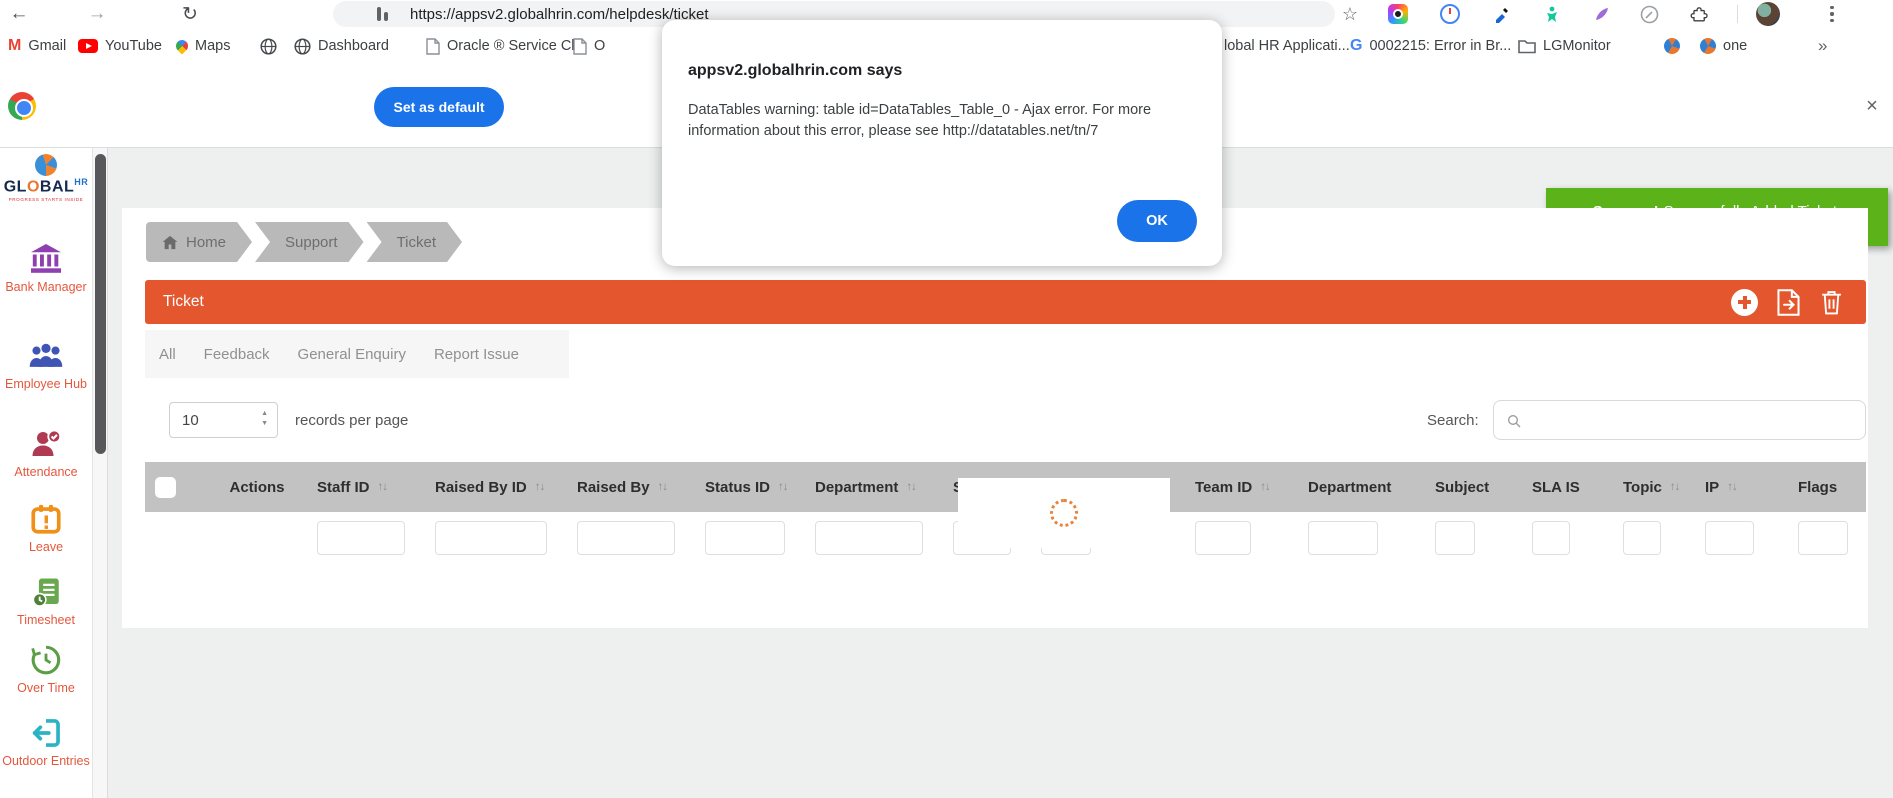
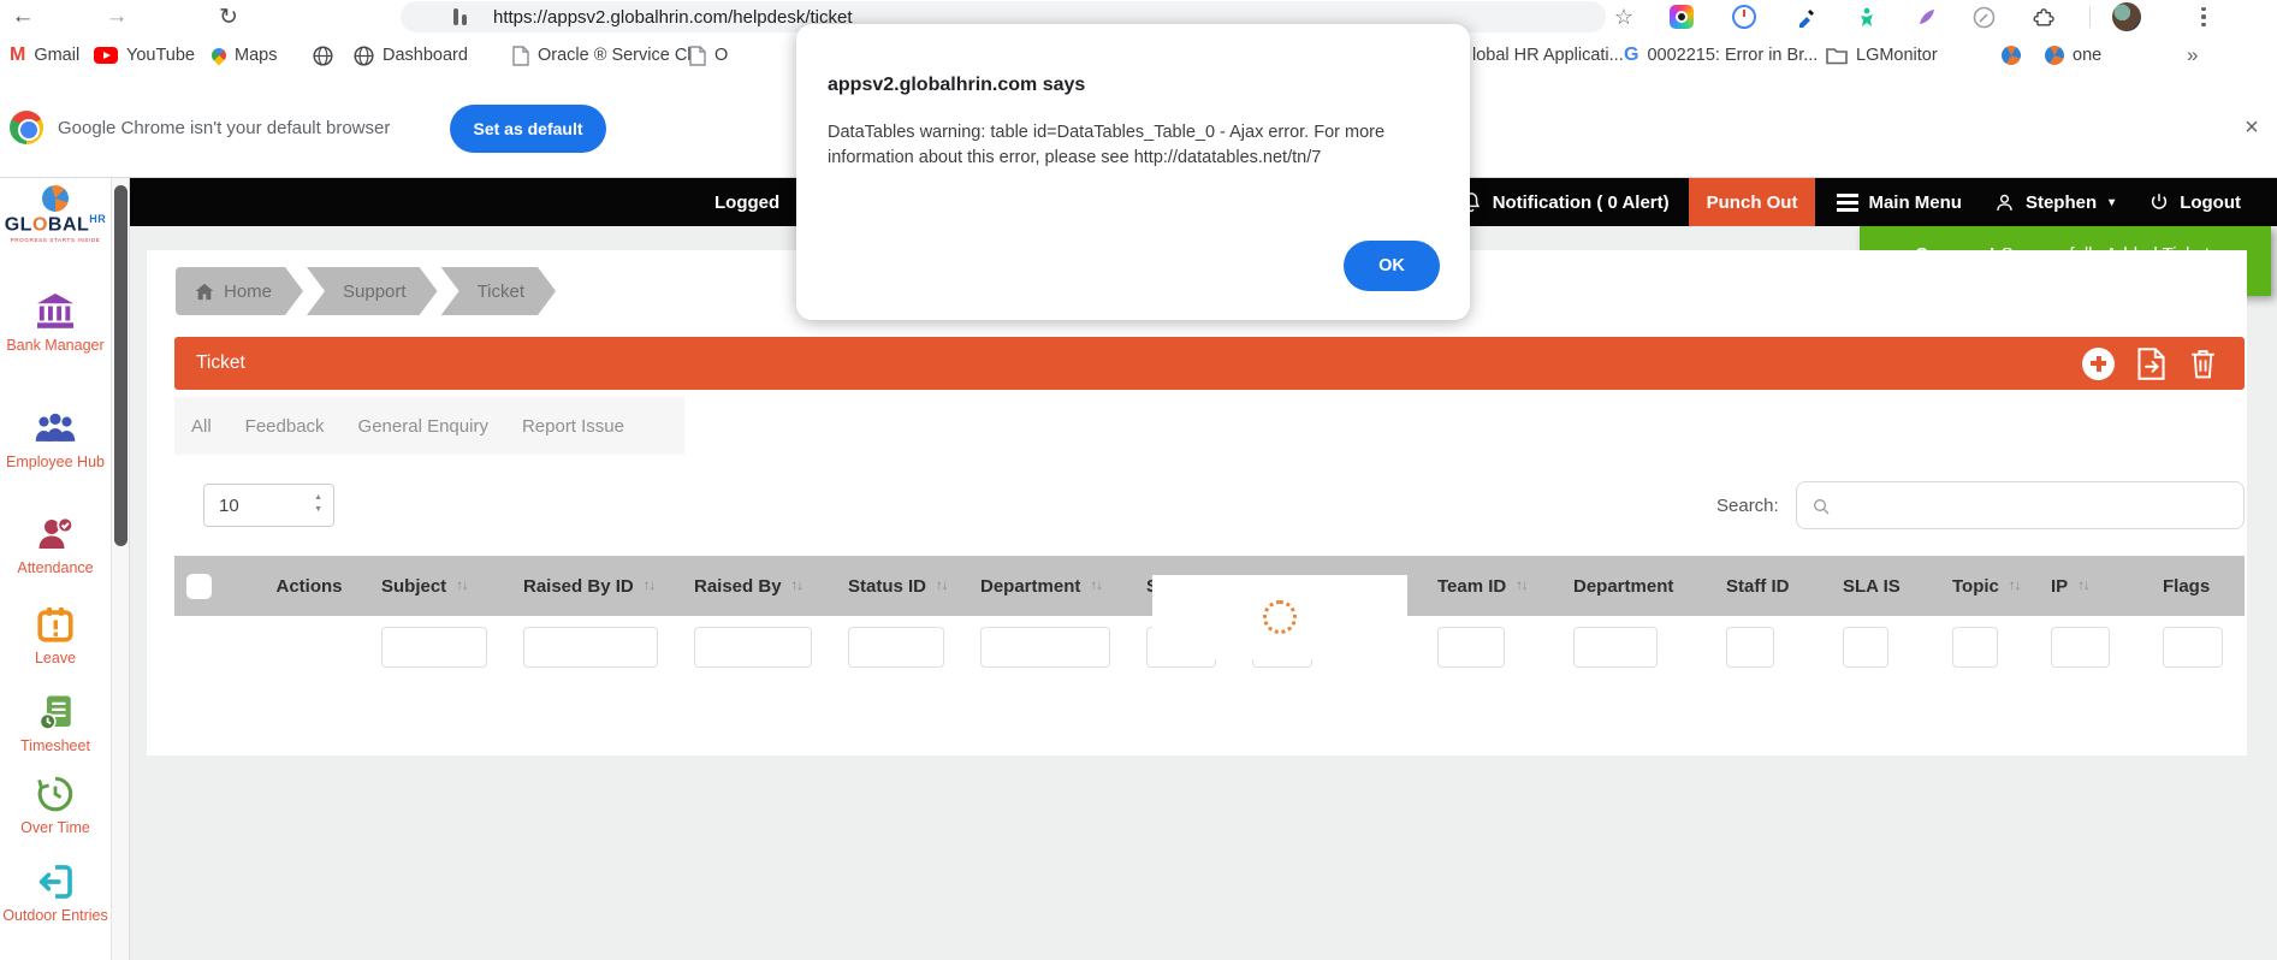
  ←
  →
  ↻
  https://appsv2.globalhrin.com/helpdesk/ticket
  ☆
  M
  Gmail
  YouTube
  Maps
  Dashboard
  Oracle ® Service Cl
  O
  lobal HR Applicati...
  G
  0002215: Error in Br...
  LGMonitor
  one
  »
+ Google Chrome isn't your default browser
  Set as default
  ×
  GLOBALHR
  Bank Manager
  Employee Hub
  Attendance
  Leave
  Timesheet
  Over Time
  Outdoor Entries
+ Logged
+ Notification ( 0 Alert)
+ Punch Out
+ Main Menu
+ Stephen
+ ▾
+ Logout
  Home
  Support
  Ticket
  Ticket
  All
  Feedback
  General Enquiry
  Report Issue
  10
- records per page
  Search:
  Actions
- Staff ID
+ Subject
  ↑↓
  Raised By ID
  ↑↓
  Raised By
  ↑↓
  Status ID
  ↑↓
  Department
  ↑↓
  Team ID
  ↑↓
  Department
- Subject
+ Staff ID
  SLA IS
  Topic
  ↑↓
  IP
  ↑↓
  Flags
  appsv2.globalhrin.com says
  DataTables warning: table id=DataTables_Table_0 - Ajax error. For more information about this error, please see http://datatables.net/tn/7
  OK
